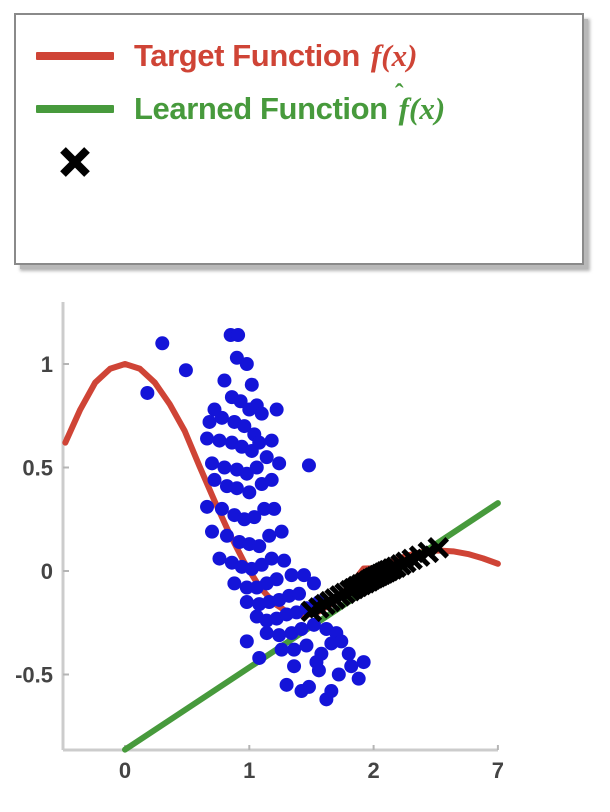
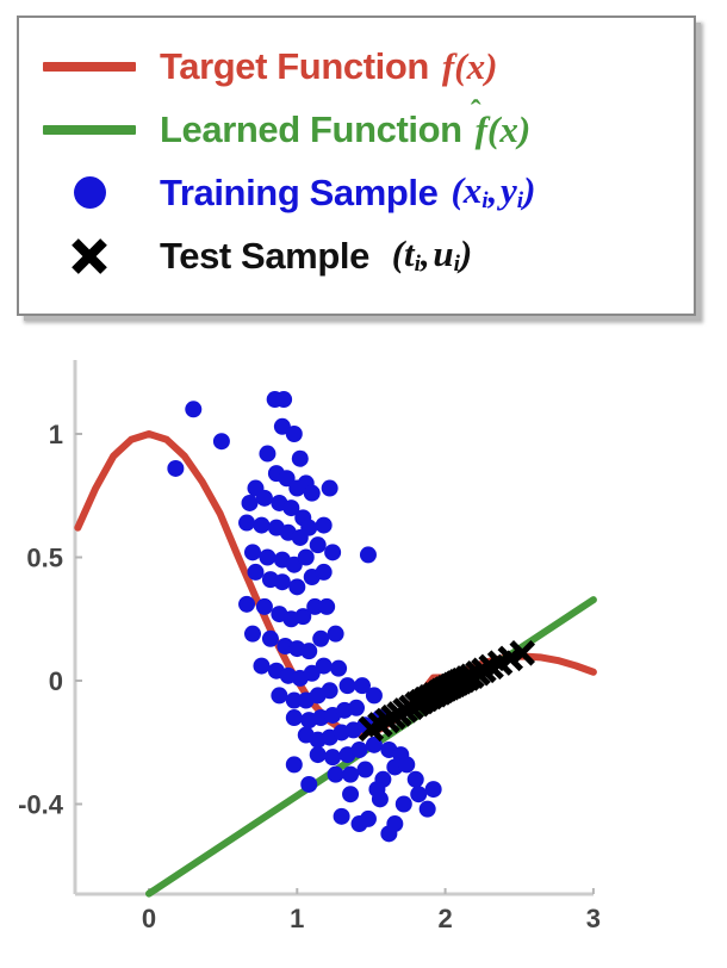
  Target Function
  f(x)
  Learned Function
  f(x)
+ Training Sample
+ (xi, yi)
+ Test Sample
+ (ti, ui)
  0
  1
  2
- 7
+ 3
  1
  0.5
  0
- -0.5
+ -0.4
